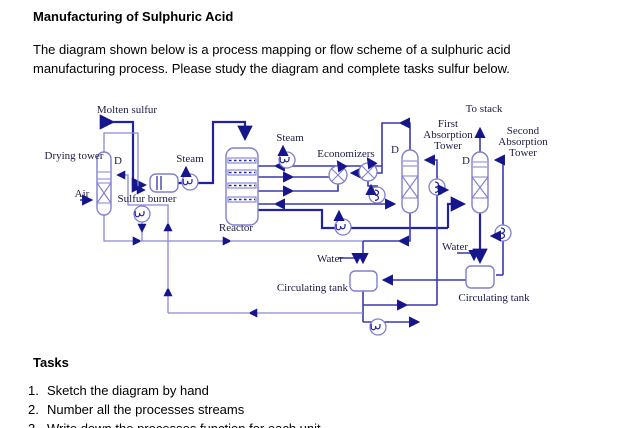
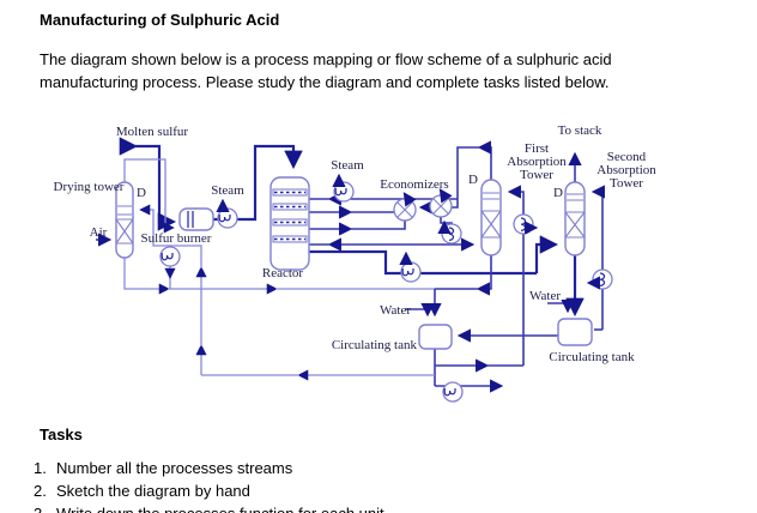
  Manufacturing of Sulphuric Acid
- The diagram shown below is a process mapping or flow scheme of a sulphuric acid manufacturing process. Please study the diagram and complete tasks sulfur below.
+ The diagram shown below is a process mapping or flow scheme of a sulphuric acid manufacturing process. Please study the diagram and complete tasks listed below.
  Molten sulfur
  Drying tower
  D
  Air
  Sulfur burner
  Steam
  Reactor
  Steam
  Economizers
  First
  Absorption
  Tower
  To stack
  Second
  Absorption
  Tower
  D
  D
  Water
  Circulating tank
  Water
  Circulating tank
  Tasks
  1.
- Sketch the diagram by hand
+ Number all the processes streams
  2.
- Number all the processes streams
+ Sketch the diagram by hand
